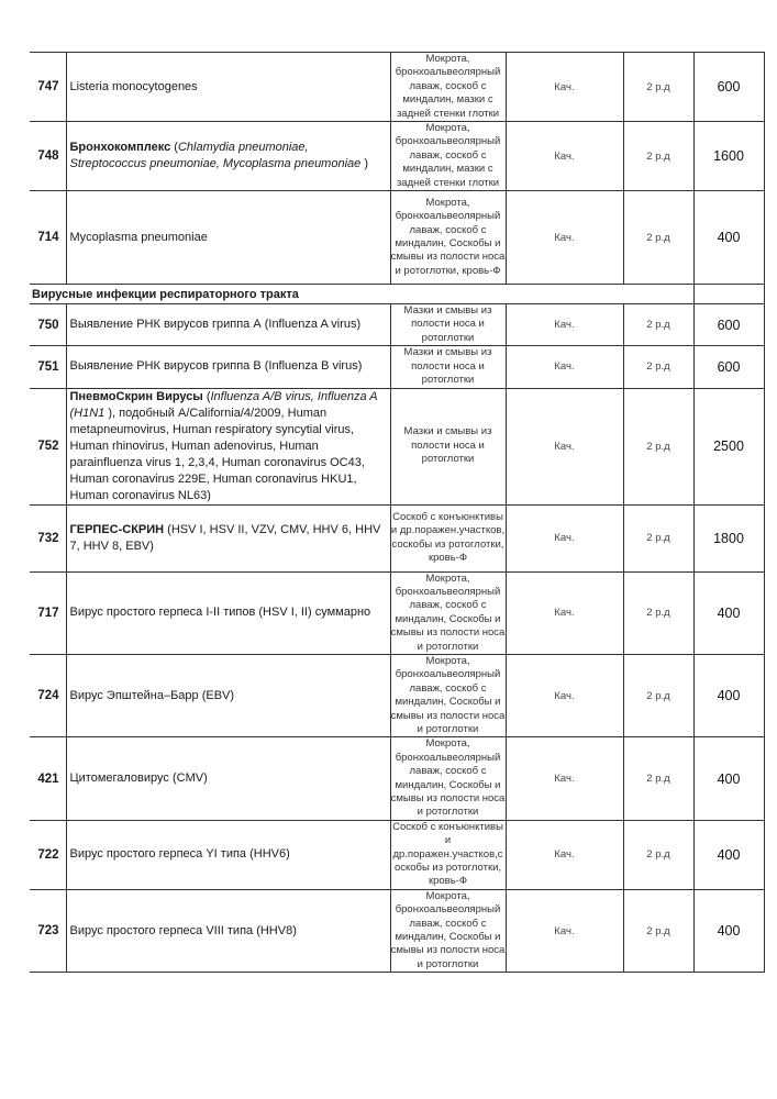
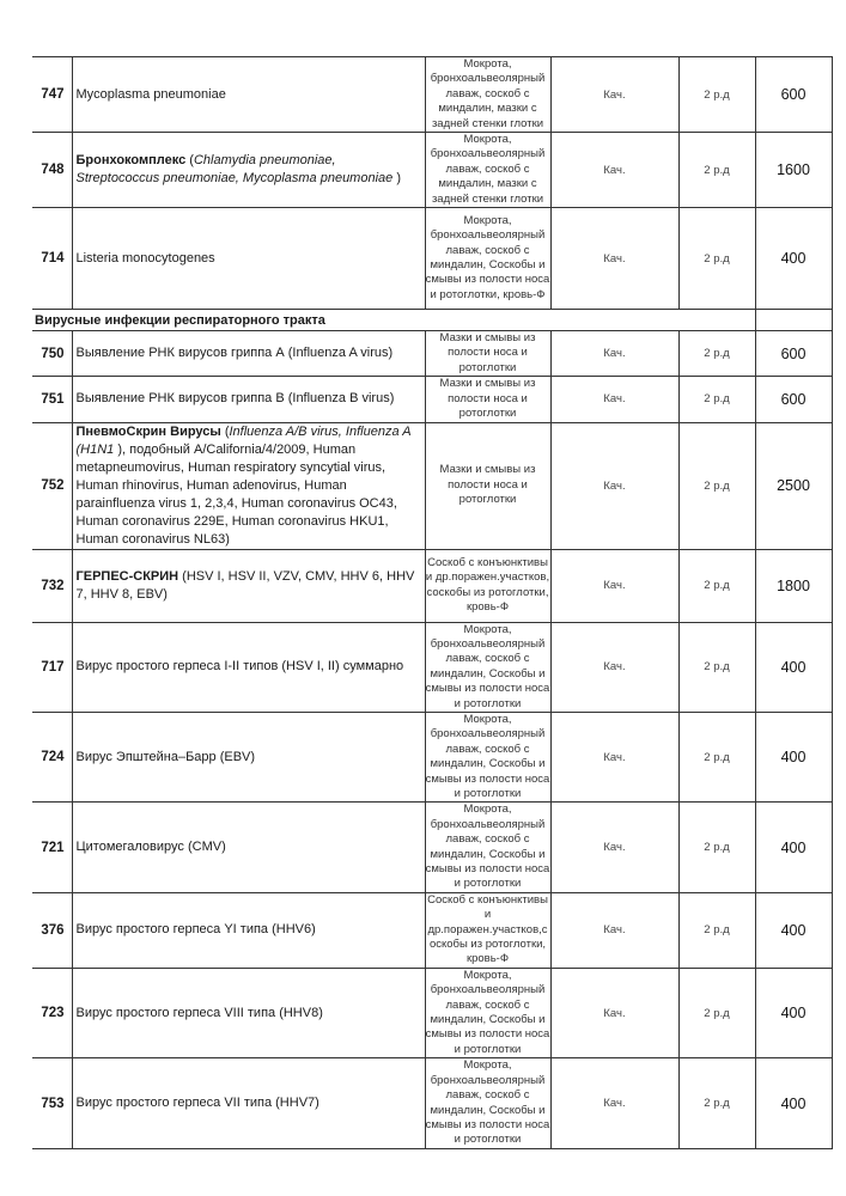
- 747	Listeria monocytogenes	Мокрота, бронхоальвеолярный лаваж, соскоб с миндалин, мазки с задней стенки глотки	Кач.	2 р.д	600
+ 747	Mycoplasma pneumoniae	Мокрота, бронхоальвеолярный лаваж, соскоб с миндалин, мазки с задней стенки глотки	Кач.	2 р.д	600
  748	Бронхокомплекс (Chlamydia pneumoniae, Streptococcus pneumoniae, Mycoplasma pneumoniae )	Мокрота, бронхоальвеолярный лаваж, соскоб с миндалин, мазки с задней стенки глотки	Кач.	2 р.д	1600
- 714	Mycoplasma pneumoniae	Мокрота, бронхоальвеолярный лаваж, соскоб с миндалин, Соскобы и смывы из полости носа и ротоглотки, кровь-Ф	Кач.	2 р.д	400
+ 714	Listeria monocytogenes	Мокрота, бронхоальвеолярный лаваж, соскоб с миндалин, Соскобы и смывы из полости носа и ротоглотки, кровь-Ф	Кач.	2 р.д	400
  Вирусные инфекции респираторного тракта
  750	Выявление РНК вирусов гриппа А (Influenza A virus)	Мазки и смывы из полости носа и ротоглотки	Кач.	2 р.д	600
  751	Выявление РНК вирусов гриппа В (Influenza B virus)	Мазки и смывы из полости носа и ротоглотки	Кач.	2 р.д	600
  752	ПневмоСкрин Вирусы (Influenza A/B virus, Influenza A (H1N1 ), подобный A/California/4/2009, Human metapneumovirus, Human respiratory syncytial virus, Human rhinovirus, Human adenovirus, Human parainfluenza virus 1, 2,3,4, Human coronavirus OC43, Human coronavirus 229E, Human coronavirus HKU1, Human coronavirus NL63)	Мазки и смывы из полости носа и ротоглотки	Кач.	2 р.д	2500
  732	ГЕРПЕС-СКРИН (HSV I, HSV II, VZV, CMV, HHV 6, HHV 7, HHV 8, EBV)	Соскоб с конъюнктивы и др.поражен.участков, соскобы из ротоглотки, кровь-Ф	Кач.	2 р.д	1800
  717	Вирус простого герпеса I-II типов (HSV I, II) суммарно	Мокрота, бронхоальвеолярный лаваж, соскоб с миндалин, Соскобы и смывы из полости носа и ротоглотки	Кач.	2 р.д	400
  724	Вирус Эпштейна–Барр (EBV)	Мокрота, бронхоальвеолярный лаваж, соскоб с миндалин, Соскобы и смывы из полости носа и ротоглотки	Кач.	2 р.д	400
- 421	Цитомегаловирус (CMV)	Мокрота, бронхоальвеолярный лаваж, соскоб с миндалин, Соскобы и смывы из полости носа и ротоглотки	Кач.	2 р.д	400
+ 721	Цитомегаловирус (CMV)	Мокрота, бронхоальвеолярный лаваж, соскоб с миндалин, Соскобы и смывы из полости носа и ротоглотки	Кач.	2 р.д	400
- 722	Вирус простого герпеса YI типа (HHV6)	Соскоб с конъюнктивы и др.поражен.участков,с оскобы из ротоглотки, кровь-Ф	Кач.	2 р.д	400
+ 376	Вирус простого герпеса YI типа (HHV6)	Соскоб с конъюнктивы и др.поражен.участков,с оскобы из ротоглотки, кровь-Ф	Кач.	2 р.д	400
  723	Вирус простого герпеса VIII типа (HHV8)	Мокрота, бронхоальвеолярный лаваж, соскоб с миндалин, Соскобы и смывы из полости носа и ротоглотки	Кач.	2 р.д	400
+ 753	Вирус простого герпеса VII типа (HHV7)	Мокрота, бронхоальвеолярный лаваж, соскоб с миндалин, Соскобы и смывы из полости носа и ротоглотки	Кач.	2 р.д	400
